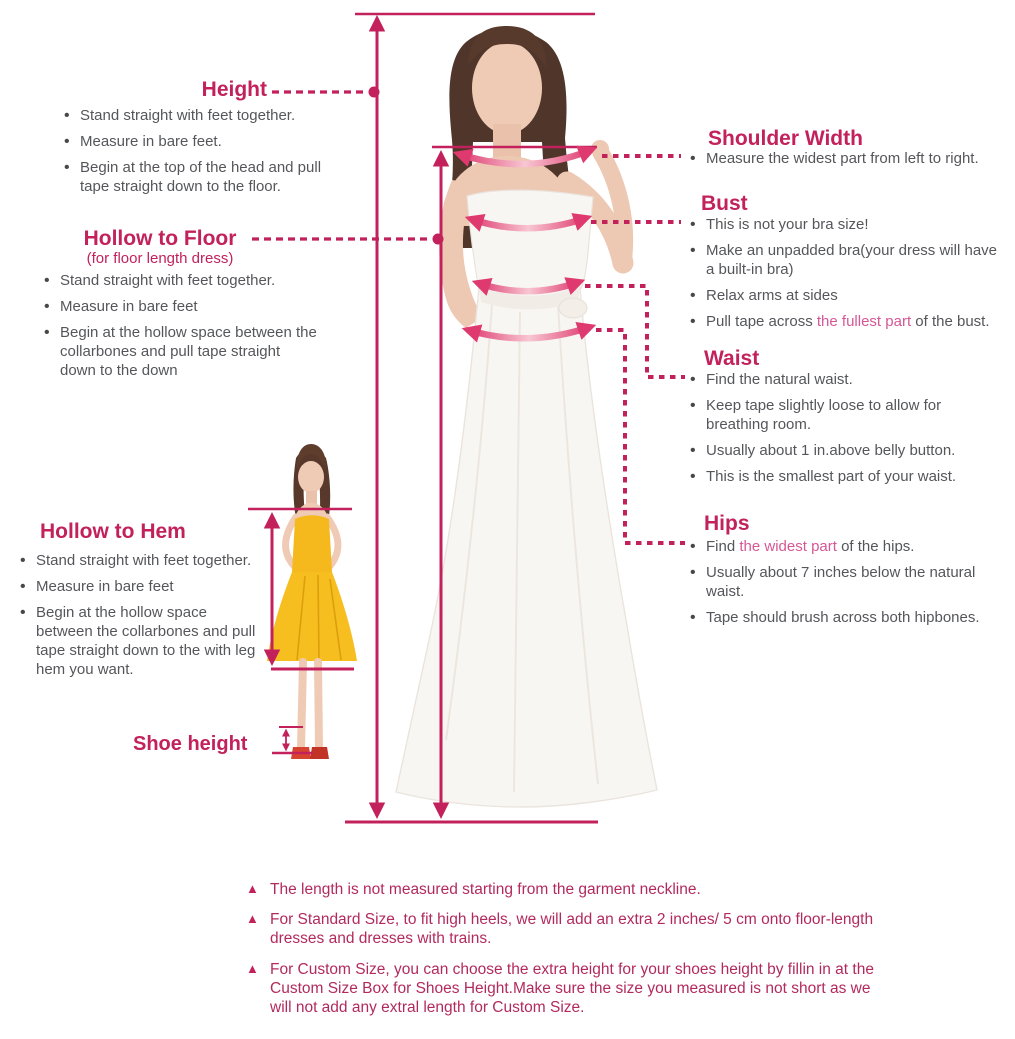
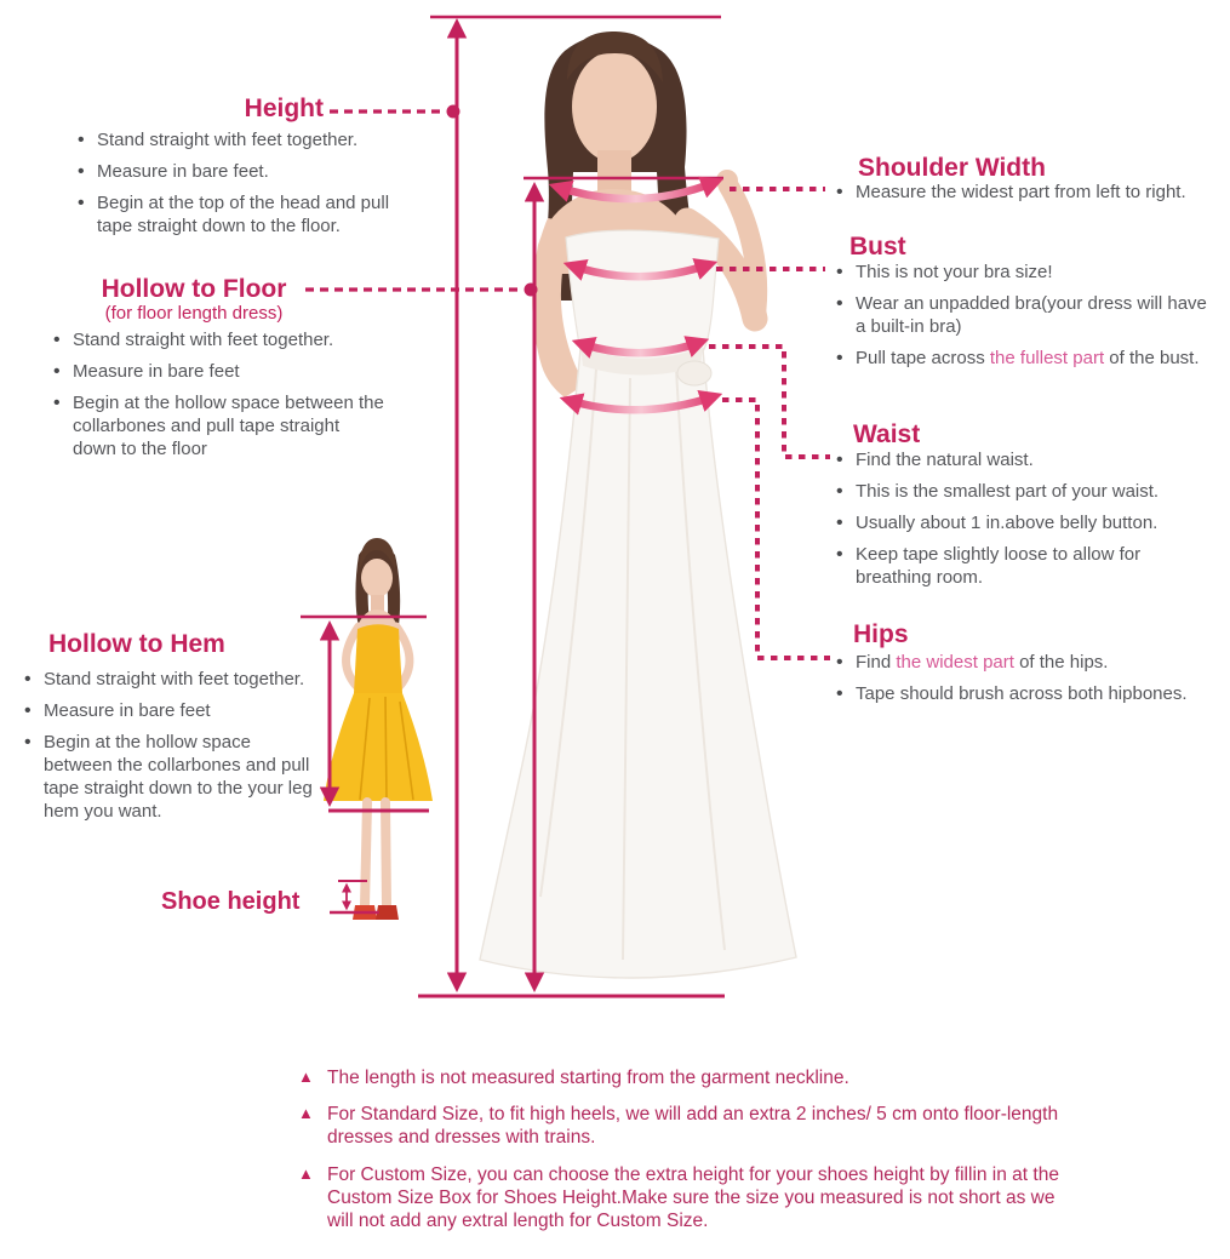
  Height
  Stand straight with feet together.
  Measure in bare feet.
  Begin at the top of the head and pull tape straight down to the floor.
  Hollow to Floor
  (for floor length dress)
  Stand straight with feet together.
  Measure in bare feet
- Begin at the hollow space between the collarbones and pull tape straight down to the down
+ Begin at the hollow space between the collarbones and pull tape straight down to the floor
  Shoulder Width
  Measure the widest part from left to right.
  Bust
  This is not your bra size!
- Make an unpadded bra(your dress will have a built-in bra)
+ Wear an unpadded bra(your dress will have a built-in bra)
- Relax arms at sides
  Pull tape across the fullest part of the bust.
  Waist
  Find the natural waist.
- Keep tape slightly loose to allow for breathing room.
+ This is the smallest part of your waist.
  Usually about 1 in.above belly button.
- This is the smallest part of your waist.
+ Keep tape slightly loose to allow for breathing room.
  Hips
  Find the widest part of the hips.
- Usually about 7 inches below the natural waist.
  Tape should brush across both hipbones.
  Hollow to Hem
  Stand straight with feet together.
  Measure in bare feet
- Begin at the hollow space between the collarbones and pull tape straight down to the with leg hem you want.
+ Begin at the hollow space between the collarbones and pull tape straight down to the your leg hem you want.
  Shoe height
  The length is not measured starting from the garment neckline.
  For Standard Size, to fit high heels, we will add an extra 2 inches/ 5 cm onto floor-length dresses and dresses with trains.
  For Custom Size, you can choose the extra height for your shoes height by fillin in at the Custom Size Box for Shoes Height.Make sure the size you measured is not short as we will not add any extral length for Custom Size.
